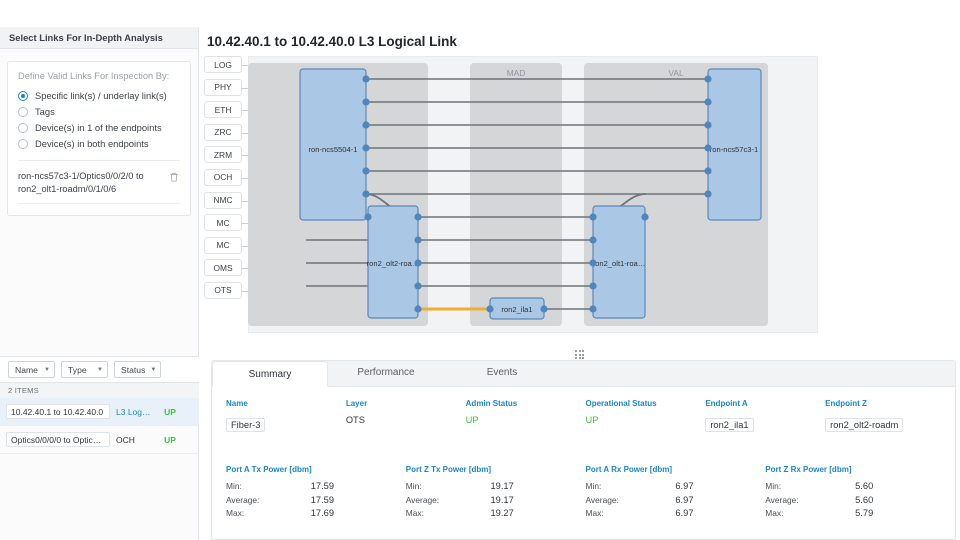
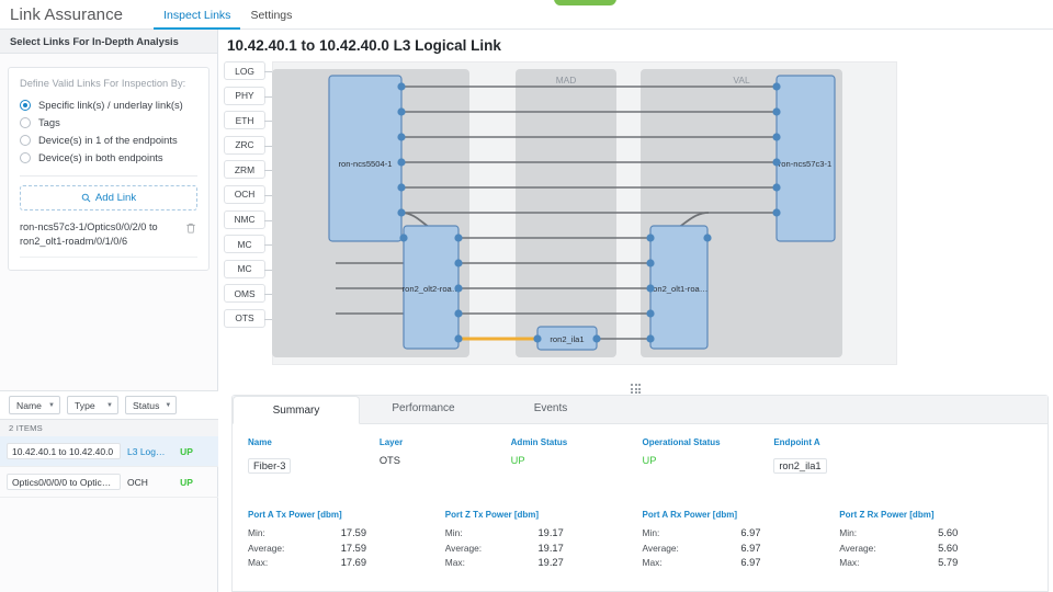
+ Link Assurance
+ Inspect Links
+ Settings
  Select Links For In-Depth Analysis
  Define Valid Links For Inspection By:
  Specific link(s) / underlay link(s)
  Tags
  Device(s) in 1 of the endpoints
  Device(s) in both endpoints
+ Add Link
  ron-ncs57c3-1/Optics0/0/2/0 to ron2_olt1-roadm/0/1/0/6
  Name
  Type
  Status
  2 ITEMS
  10.42.40.1 to 10.42.40.0
  L3 Log…
  UP
  Optics0/0/0/0 to Optics0…
  OCH
  UP
  10.42.40.1 to 10.42.40.0 L3 Logical Link
  LOG
  PHY
  ETH
  ZRC
  ZRM
  OCH
  NMC
  MC
  MC
  OMS
  OTS
  MAD
  VAL
  ron-ncs5504-1
  ron2_olt2-roa
  ron2_ila1
  on2_olt1-roa…
  on-ncs57c3-1
  Summary
  Performance
  Events
  Name
  Fiber-3
  Layer
  OTS
  Admin Status
  UP
  Operational Status
  UP
  Endpoint A
  ron2_ila1
- Endpoint Z
- ron2_olt2-roadm
  Port A Tx Power [dbm]
  Min:
  17.59
  Average:
  17.59
  Max:
  17.69
  Port Z Tx Power [dbm]
  Min:
  19.17
  Average:
  19.17
  Max:
  19.27
  Port A Rx Power [dbm]
  Min:
  6.97
  Average:
  6.97
  Max:
  6.97
  Port Z Rx Power [dbm]
  Min:
  5.60
  Average:
  5.60
  Max:
  5.79
